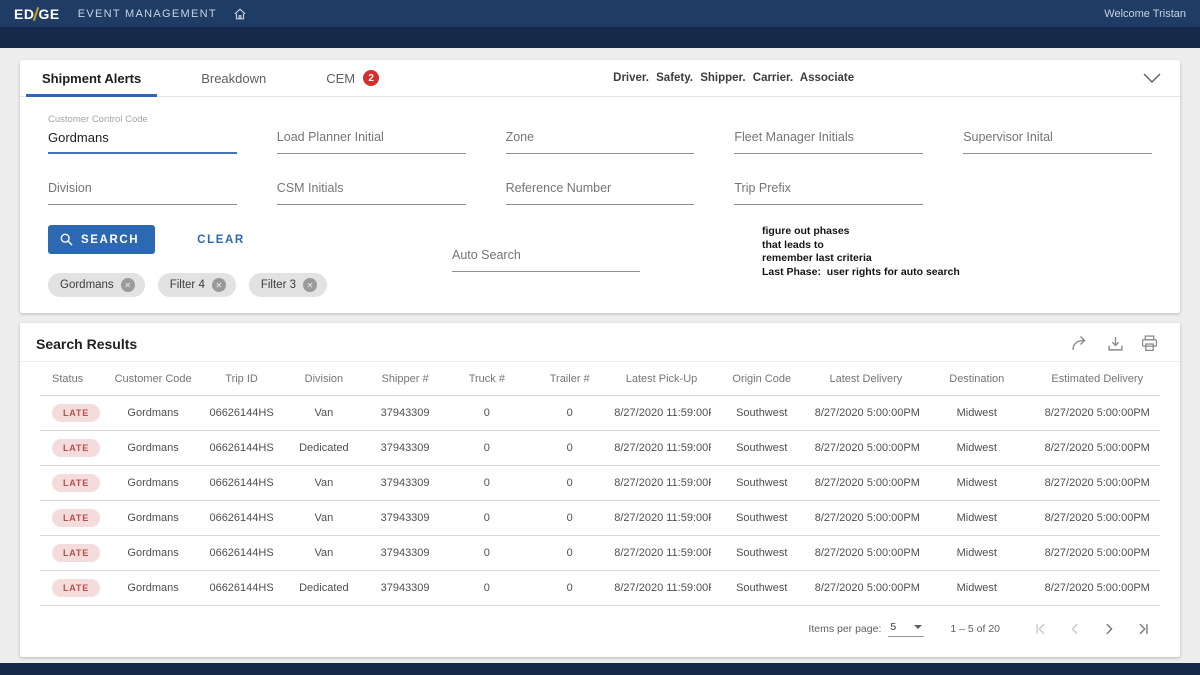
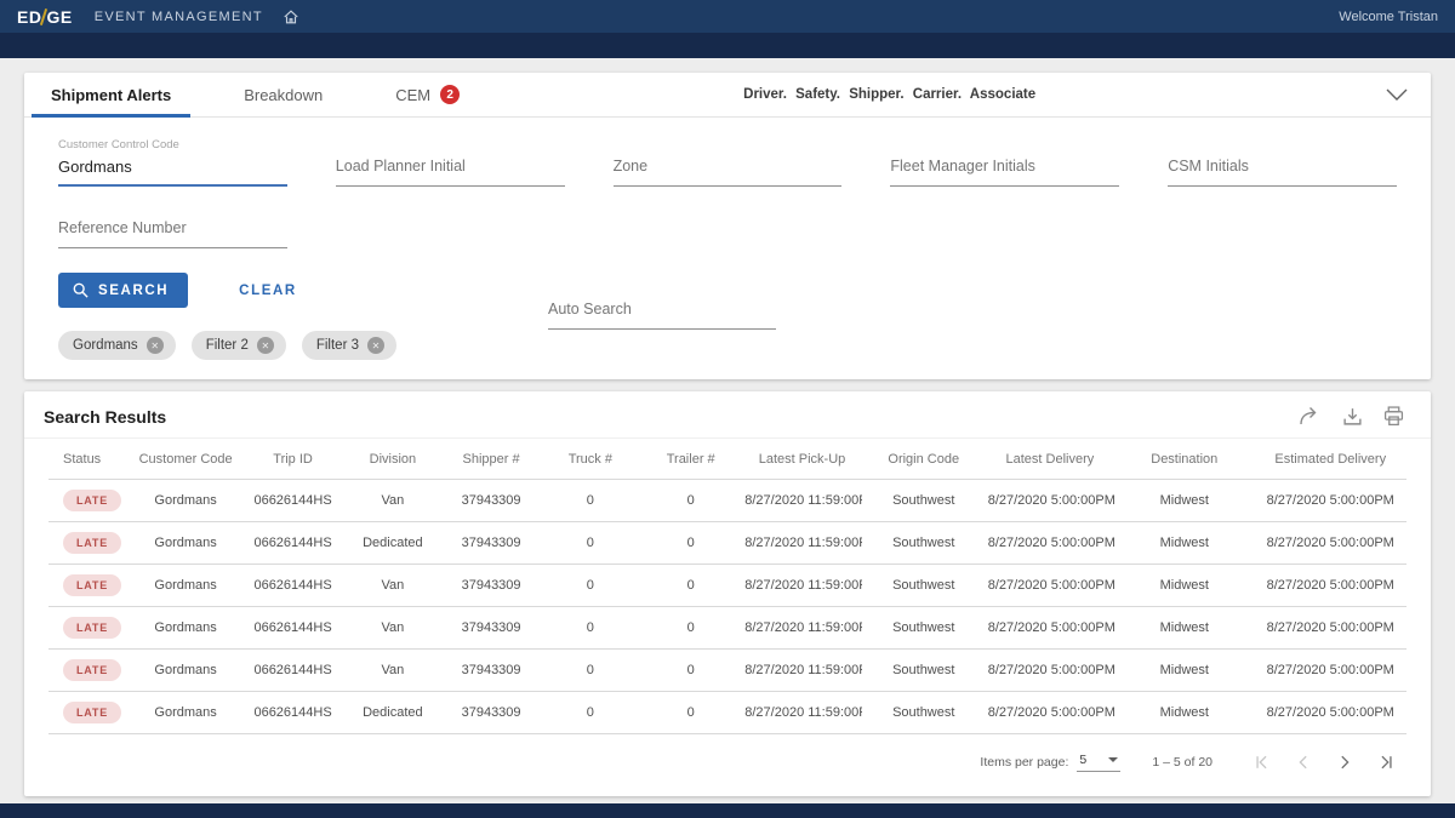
  ED
  GE
  EVENT MANAGEMENT
  Welcome Tristan
  Shipment Alerts
  Breakdown
  CEM
  2
  Driver. Safety. Shipper. Carrier. Associate
  Customer Control Code
  Gordmans
  Load Planner Initial
  Zone
  Fleet Manager Initials
- Supervisor Inital
- Division
  CSM Initials
  Reference Number
- Trip Prefix
  SEARCH
  CLEAR
  Gordmans
  ✕
- Filter 4
+ Filter 2
  ✕
  Filter 3
  ✕
  Auto Search
- figure out phases
- that leads to
- remember last criteria
- Last Phase: user rights for auto search
  Search Results
  Status	Customer Code	Trip ID	Division	Shipper #	Truck #	Trailer #	Latest Pick-Up	Origin Code	Latest Delivery	Destination	Estimated Delivery
  LATE	Gordmans	06626144HS	Van	37943309	0	0	8/27/2020 11:59:00	Southwest	8/27/2020 5:00:00PM	Midwest	8/27/2020 5:00:00PM
  LATE	Gordmans	06626144HS	Dedicated	37943309	0	0	8/27/2020 11:59:00	Southwest	8/27/2020 5:00:00PM	Midwest	8/27/2020 5:00:00PM
  LATE	Gordmans	06626144HS	Van	37943309	0	0	8/27/2020 11:59:00	Southwest	8/27/2020 5:00:00PM	Midwest	8/27/2020 5:00:00PM
  LATE	Gordmans	06626144HS	Van	37943309	0	0	8/27/2020 11:59:00	Southwest	8/27/2020 5:00:00PM	Midwest	8/27/2020 5:00:00PM
  LATE	Gordmans	06626144HS	Van	37943309	0	0	8/27/2020 11:59:00	Southwest	8/27/2020 5:00:00PM	Midwest	8/27/2020 5:00:00PM
  LATE	Gordmans	06626144HS	Dedicated	37943309	0	0	8/27/2020 11:59:00	Southwest	8/27/2020 5:00:00PM	Midwest	8/27/2020 5:00:00PM
  Items per page:
  5
  1 – 5 of 20
